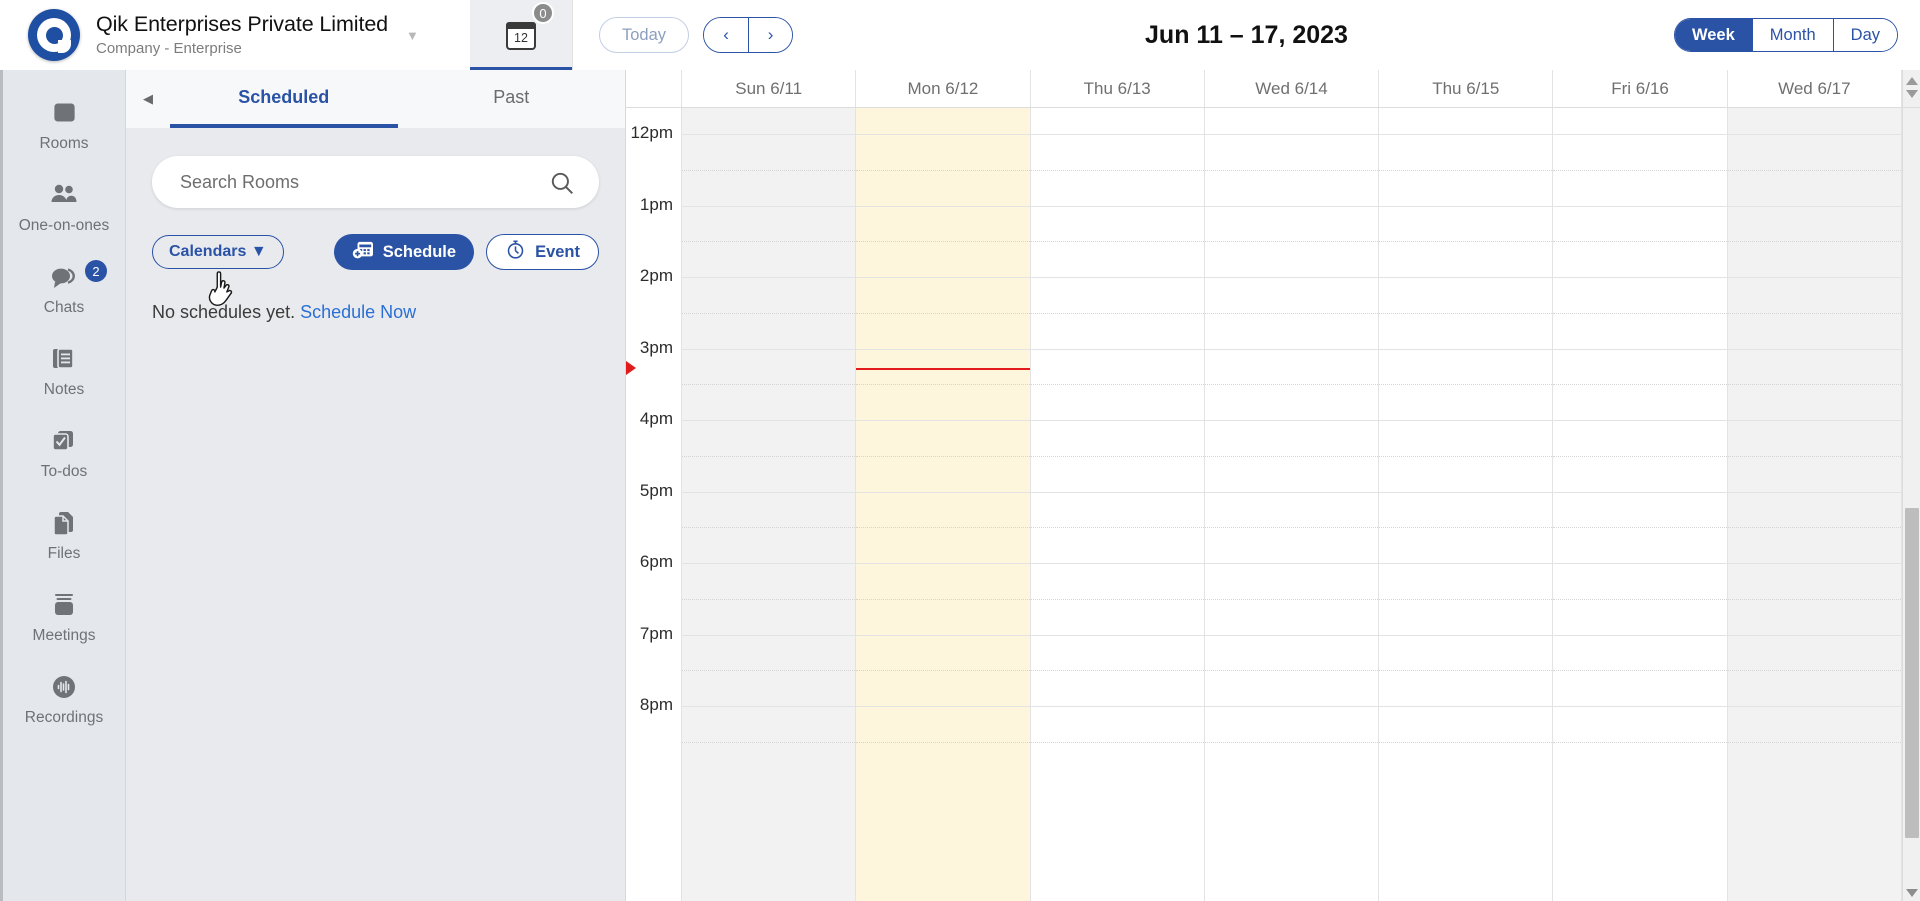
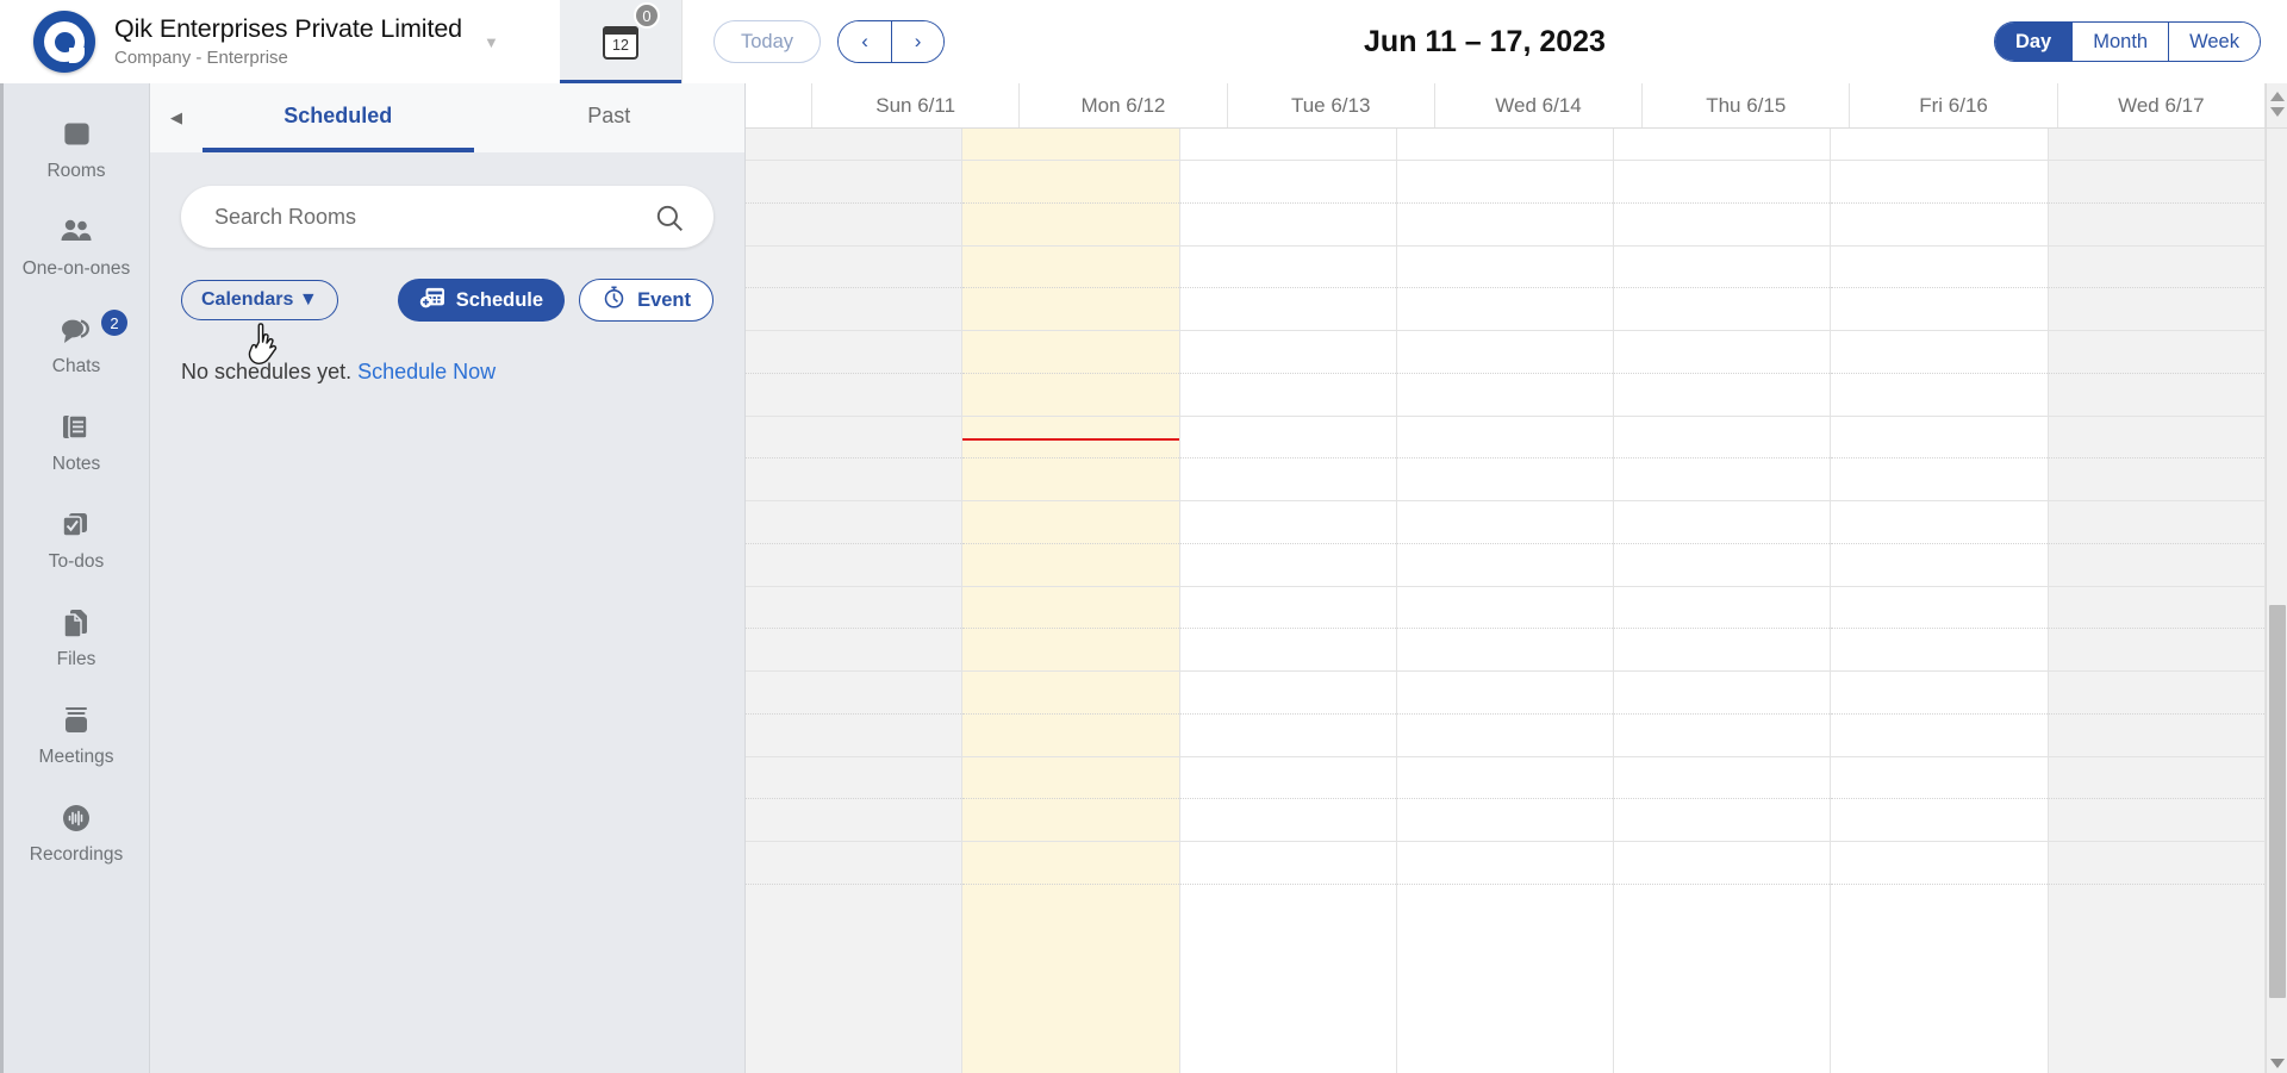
  Qik Enterprises Private Limited
  Company - Enterprise
  ▼
  12
  0
  Today
  ‹
  ›
  Jun 11 – 17, 2023
- Week
+ Day
  Month
- Day
+ Week
  Rooms
  One-on-ones
  2
  Chats
  Notes
  To-dos
  Files
  Meetings
  Recordings
  ◀
  Scheduled
  Past
  Search Rooms
  Calendars ▼
  Schedule
  Event
  No schedules yet. Schedule Now
  Sun 6/11
  Mon 6/12
- Thu 6/13
+ Tue 6/13
  Wed 6/14
  Thu 6/15
  Fri 6/16
  Wed 6/17
- 12pm
- 1pm
- 2pm
- 3pm
- 4pm
- 5pm
- 6pm
- 7pm
- 8pm
